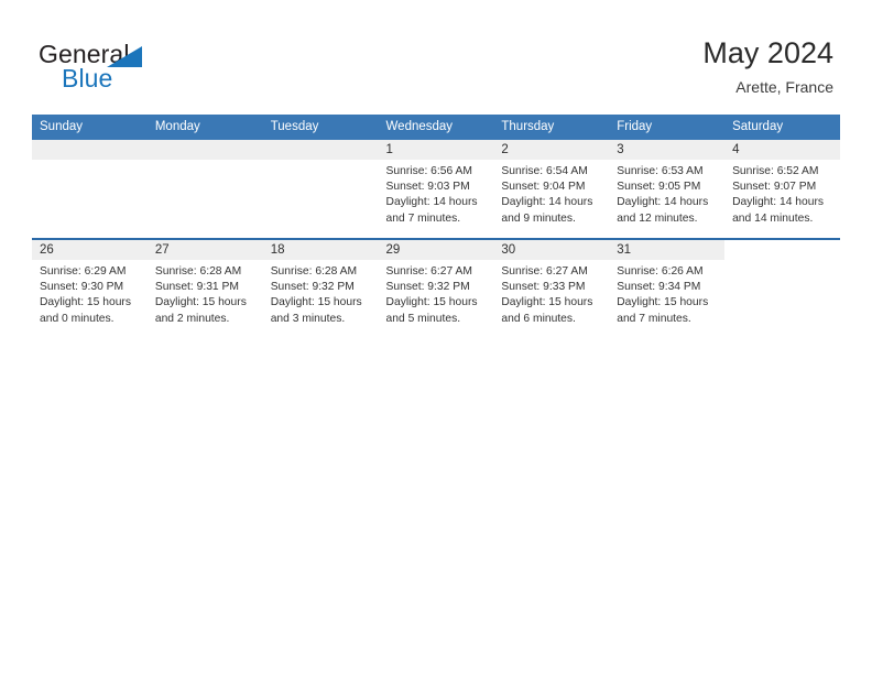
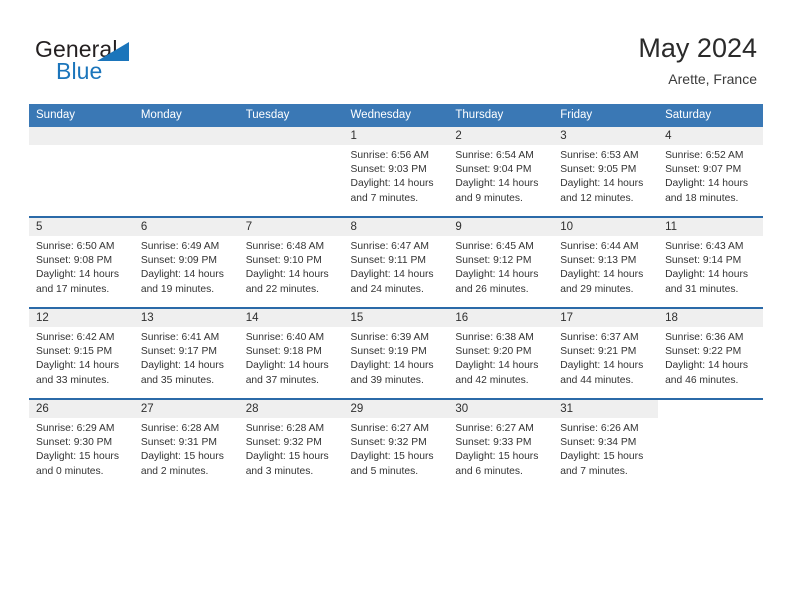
  General
  Blue
  May 2024
  Arette, France
  Sunday	Monday	Tuesday	Wednesday	Thursday	Friday	Saturday
- 			1Sunrise: 6:56 AMSunset: 9:03 PMDaylight: 14 hoursand 7 minutes.	2Sunrise: 6:54 AMSunset: 9:04 PMDaylight: 14 hoursand 9 minutes.	3Sunrise: 6:53 AMSunset: 9:05 PMDaylight: 14 hoursand 12 minutes.	4Sunrise: 6:52 AMSunset: 9:07 PMDaylight: 14 hoursand 14 minutes.
+ 			1Sunrise: 6:56 AMSunset: 9:03 PMDaylight: 14 hoursand 7 minutes.	2Sunrise: 6:54 AMSunset: 9:04 PMDaylight: 14 hoursand 9 minutes.	3Sunrise: 6:53 AMSunset: 9:05 PMDaylight: 14 hoursand 12 minutes.	4Sunrise: 6:52 AMSunset: 9:07 PMDaylight: 14 hoursand 18 minutes.
+ 5Sunrise: 6:50 AMSunset: 9:08 PMDaylight: 14 hoursand 17 minutes.	6Sunrise: 6:49 AMSunset: 9:09 PMDaylight: 14 hoursand 19 minutes.	7Sunrise: 6:48 AMSunset: 9:10 PMDaylight: 14 hoursand 22 minutes.	8Sunrise: 6:47 AMSunset: 9:11 PMDaylight: 14 hoursand 24 minutes.	9Sunrise: 6:45 AMSunset: 9:12 PMDaylight: 14 hoursand 26 minutes.	10Sunrise: 6:44 AMSunset: 9:13 PMDaylight: 14 hoursand 29 minutes.	11Sunrise: 6:43 AMSunset: 9:14 PMDaylight: 14 hoursand 31 minutes.
+ 12Sunrise: 6:42 AMSunset: 9:15 PMDaylight: 14 hoursand 33 minutes.	13Sunrise: 6:41 AMSunset: 9:17 PMDaylight: 14 hoursand 35 minutes.	14Sunrise: 6:40 AMSunset: 9:18 PMDaylight: 14 hoursand 37 minutes.	15Sunrise: 6:39 AMSunset: 9:19 PMDaylight: 14 hoursand 39 minutes.	16Sunrise: 6:38 AMSunset: 9:20 PMDaylight: 14 hoursand 42 minutes.	17Sunrise: 6:37 AMSunset: 9:21 PMDaylight: 14 hoursand 44 minutes.	18Sunrise: 6:36 AMSunset: 9:22 PMDaylight: 14 hoursand 46 minutes.
- 26Sunrise: 6:29 AMSunset: 9:30 PMDaylight: 15 hoursand 0 minutes.	27Sunrise: 6:28 AMSunset: 9:31 PMDaylight: 15 hoursand 2 minutes.	18Sunrise: 6:28 AMSunset: 9:32 PMDaylight: 15 hoursand 3 minutes.	29Sunrise: 6:27 AMSunset: 9:32 PMDaylight: 15 hoursand 5 minutes.	30Sunrise: 6:27 AMSunset: 9:33 PMDaylight: 15 hoursand 6 minutes.	31Sunrise: 6:26 AMSunset: 9:34 PMDaylight: 15 hoursand 7 minutes.
+ 26Sunrise: 6:29 AMSunset: 9:30 PMDaylight: 15 hoursand 0 minutes.	27Sunrise: 6:28 AMSunset: 9:31 PMDaylight: 15 hoursand 2 minutes.	28Sunrise: 6:28 AMSunset: 9:32 PMDaylight: 15 hoursand 3 minutes.	29Sunrise: 6:27 AMSunset: 9:32 PMDaylight: 15 hoursand 5 minutes.	30Sunrise: 6:27 AMSunset: 9:33 PMDaylight: 15 hoursand 6 minutes.	31Sunrise: 6:26 AMSunset: 9:34 PMDaylight: 15 hoursand 7 minutes.
